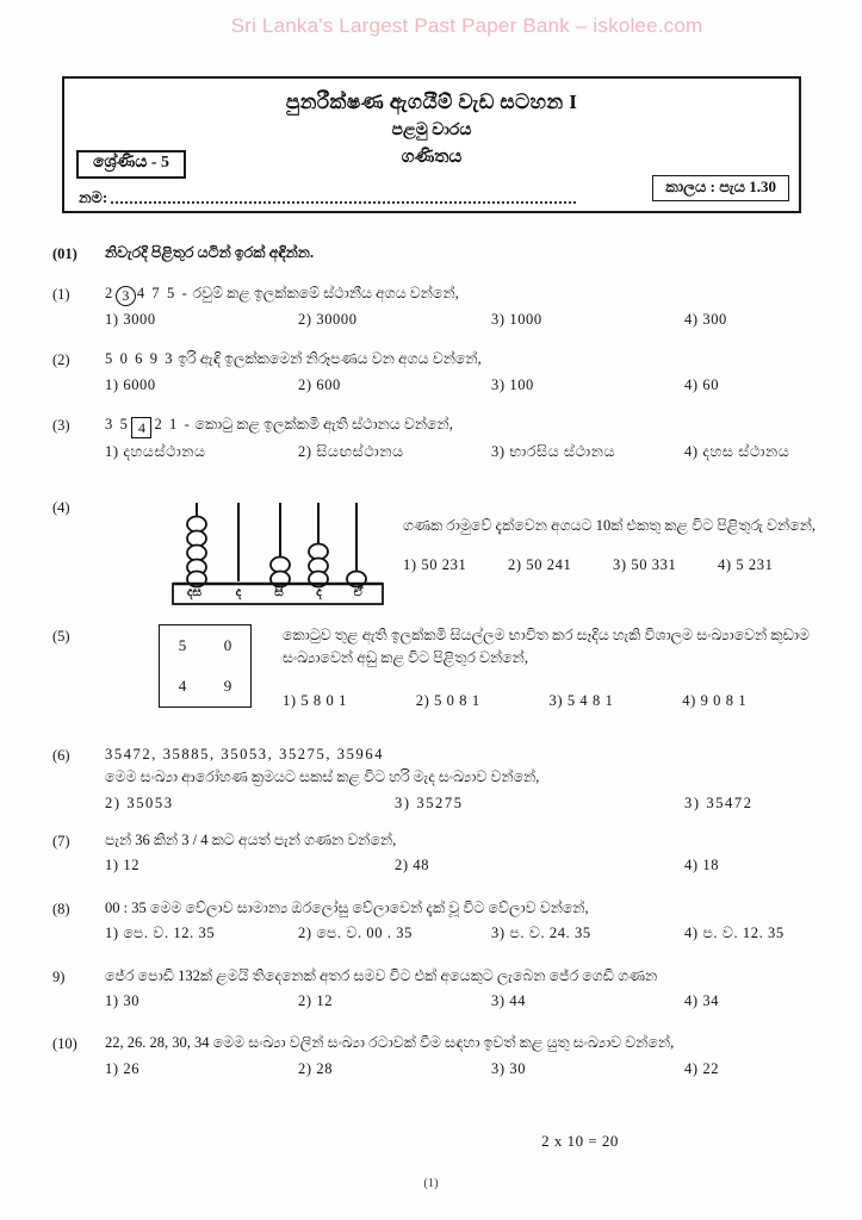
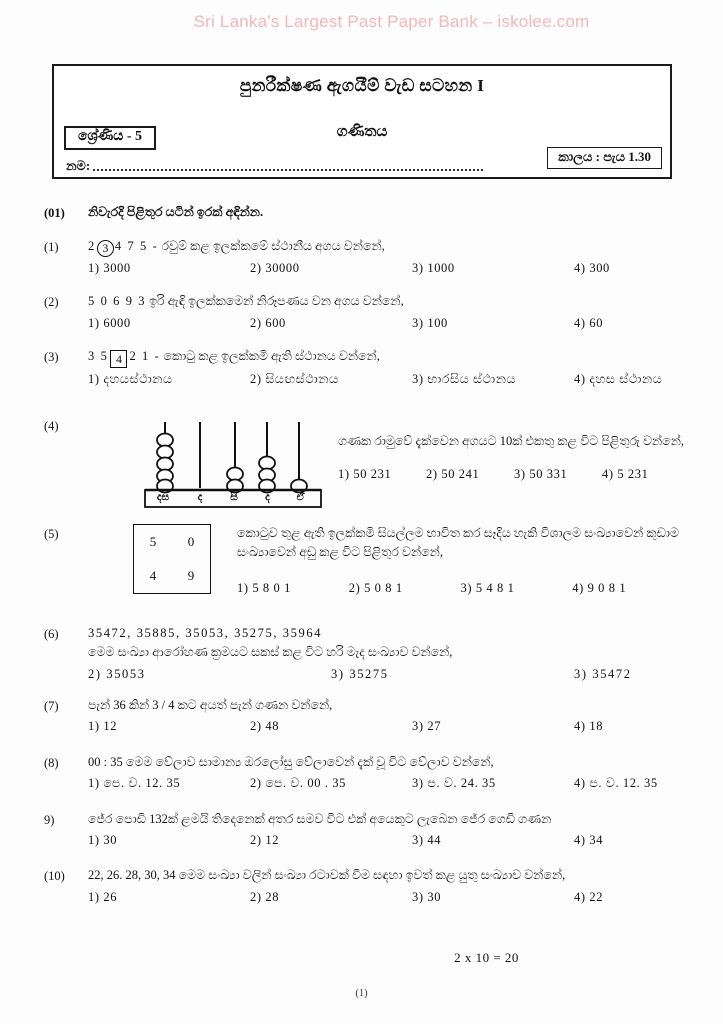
  Sri Lanka's Largest Past Paper Bank – iskolee.com
  පුනරීක්ෂණ ඇගයීම් වැඩ සටහන I
- පළමු වාරය
  ගණිතය
  ශ්‍රේණිය - 5
  කාලය : පැය 1.30
  නම:
  (01)
  නිවැරදි පිළිතුර යටින් ඉරක් අඳින්න.
  (1)
  2 3 4 7 5 - රවුම් කළ ඉලක්කමේ ස්ථානීය අගය වන්නේ,
  1) 3000
  2) 30000
  3) 1000
  4) 300
  (2)
  5 0 6 9 3 ඉරි ඇඳි ඉලක්කමෙන් නිරූපණය වන අගය වන්නේ,
  1) 6000
  2) 600
  3) 100
  4) 60
  (3)
  3 5 4 2 1 - කොටු කළ ඉලක්කමි ඇති ස්ථානය වන්නේ,
  1) දහයස්ථානය
  2) සියඟස්ථානය
  3) භාරසිය ස්ථානය
  4) දහස ස්ථානය
  (4)
  දස
  ද
  සි
  ද
  ඒ
  ගණක රාමුවේ දැක්වෙන අගයට 10ක් එකතු කළ විට පිළිතුරු වන්නේ,
  1) 50 231
  2) 50 241
  3) 50 331
  4) 5 231
  (5)
  5
  0
  4
  9
  කොටුව තුළ ඇති ඉලක්කමි සියල්ලම භාවිත කර සෑදිය හැකි විශාලම සංඛ්‍යාවෙන් කුඩාම සංඛ්‍යාවෙන් අඩු කළ විට පිළිතුර වන්නේ,
  1) 5 8 0 1
  2) 5 0 8 1
  3) 5 4 8 1
  4) 9 0 8 1
  (6)
  35472, 35885, 35053, 35275, 35964
  මෙම සංඛ්‍යා ආරෝහණ ක්‍රමයට සකස් කළ විට හරි මැද සංඛ්‍යාව වන්නේ,
  2) 35053
  3) 35275
  3) 35472
  (7)
  පැන් 36 කින් 3 / 4 කට අයත් පැන් ගණන වන්නේ,
  1) 12
  2) 48
+ 3) 27
  4) 18
  (8)
  00 : 35 මෙම වේලාව සාමාන්‍ය ඔරලෝසු වේලාවෙන් දැක් වූ විට වේලාව වන්නේ,
  1) පෙ. ව. 12. 35
  2) පෙ. ව. 00 . 35
  3) ප. ව. 24. 35
  4) ප. ව. 12. 35
  9)
  ජේර පොඩි 132ක් ළමයි තිදෙනෙක් අතර සමව විට එක් අයෙකුට ලැබෙන ජේර ගෙඩි ගණන
  1) 30
  2) 12
  3) 44
  4) 34
  (10)
  22, 26. 28, 30, 34 මෙම සංඛ්‍යා වලින් සංඛ්‍යා රටාවක් වීම සඳහා ඉවත් කළ යුතු සංඛ්‍යාව වන්නේ,
  1) 26
  2) 28
  3) 30
  4) 22
  2 x 10 = 20
  (1)
